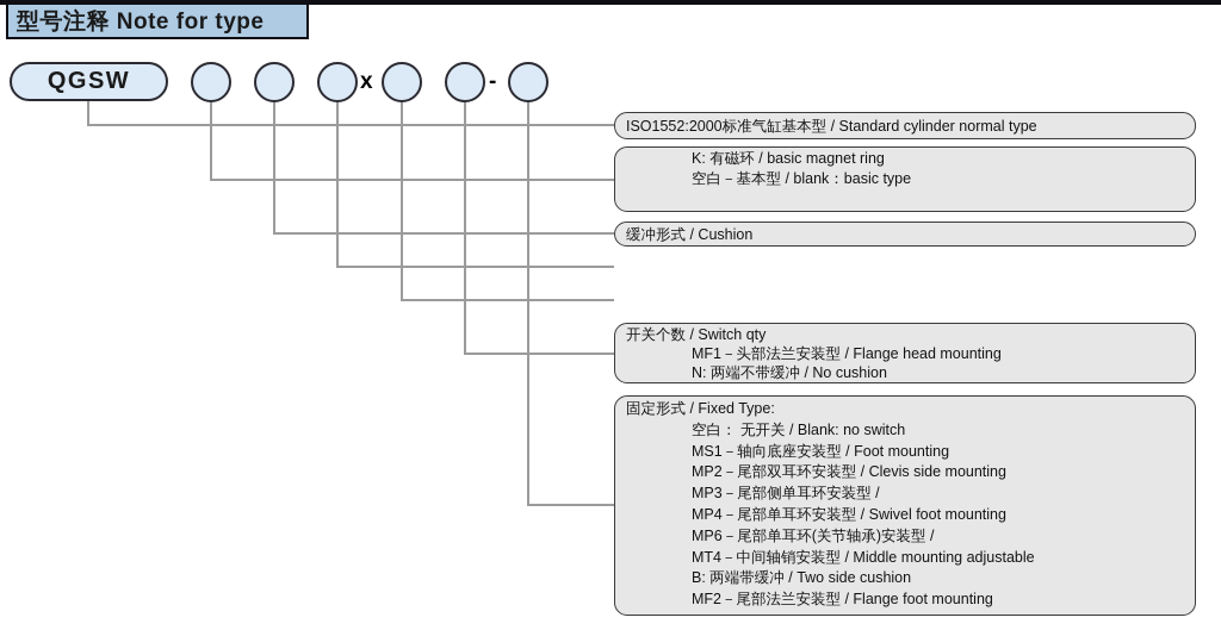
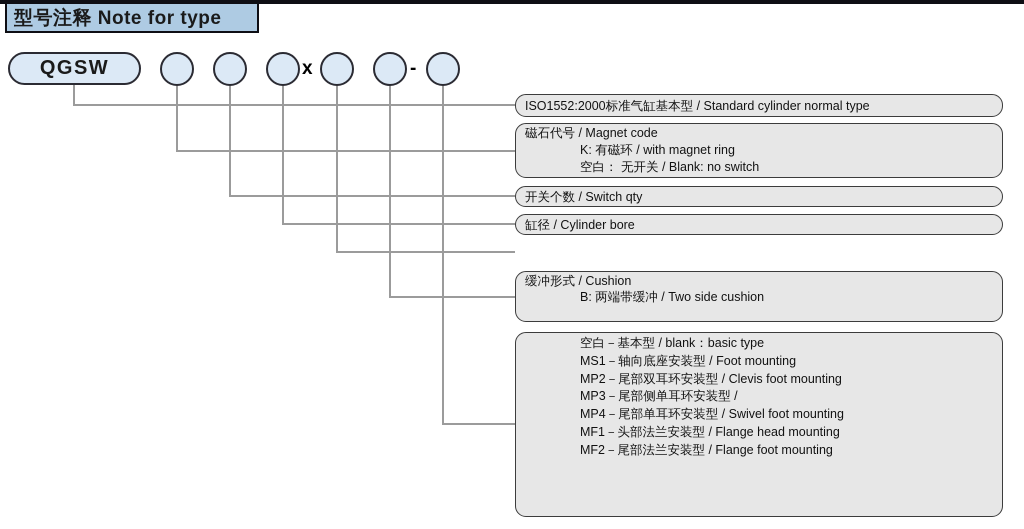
  型号注释 Note for type
  QGSW
  x
  -
  ISO1552:2000标准气缸基本型 / Standard cylinder normal type
+ 磁石代号 / Magnet code
- K: 有磁环 / basic magnet ring
+ K: 有磁环 / with magnet ring
- 空白－基本型 / blank：basic type
+ 空白： 无开关 / Blank: no switch
- 缓冲形式 / Cushion
+ 开关个数 / Switch qty
+ 缸径 / Cylinder bore
- 开关个数 / Switch qty
+ 缓冲形式 / Cushion
- MF1－头部法兰安装型 / Flange head mounting
+ B: 两端带缓冲 / Two side cushion
- N: 两端不带缓冲 / No cushion
- 固定形式 / Fixed Type:
- 空白： 无开关 / Blank: no switch
+ 空白－基本型 / blank：basic type
  MS1－轴向底座安装型 / Foot mounting
- MP2－尾部双耳环安装型 / Clevis side mounting
+ MP2－尾部双耳环安装型 / Clevis foot mounting
  MP3－尾部侧单耳环安装型 /
  MP4－尾部单耳环安装型 / Swivel foot mounting
- MP6－尾部单耳环(关节轴承)安装型 /
- MT4－中间轴销安装型 / Middle mounting adjustable
- B: 两端带缓冲 / Two side cushion
+ MF1－头部法兰安装型 / Flange head mounting
  MF2－尾部法兰安装型 / Flange foot mounting
